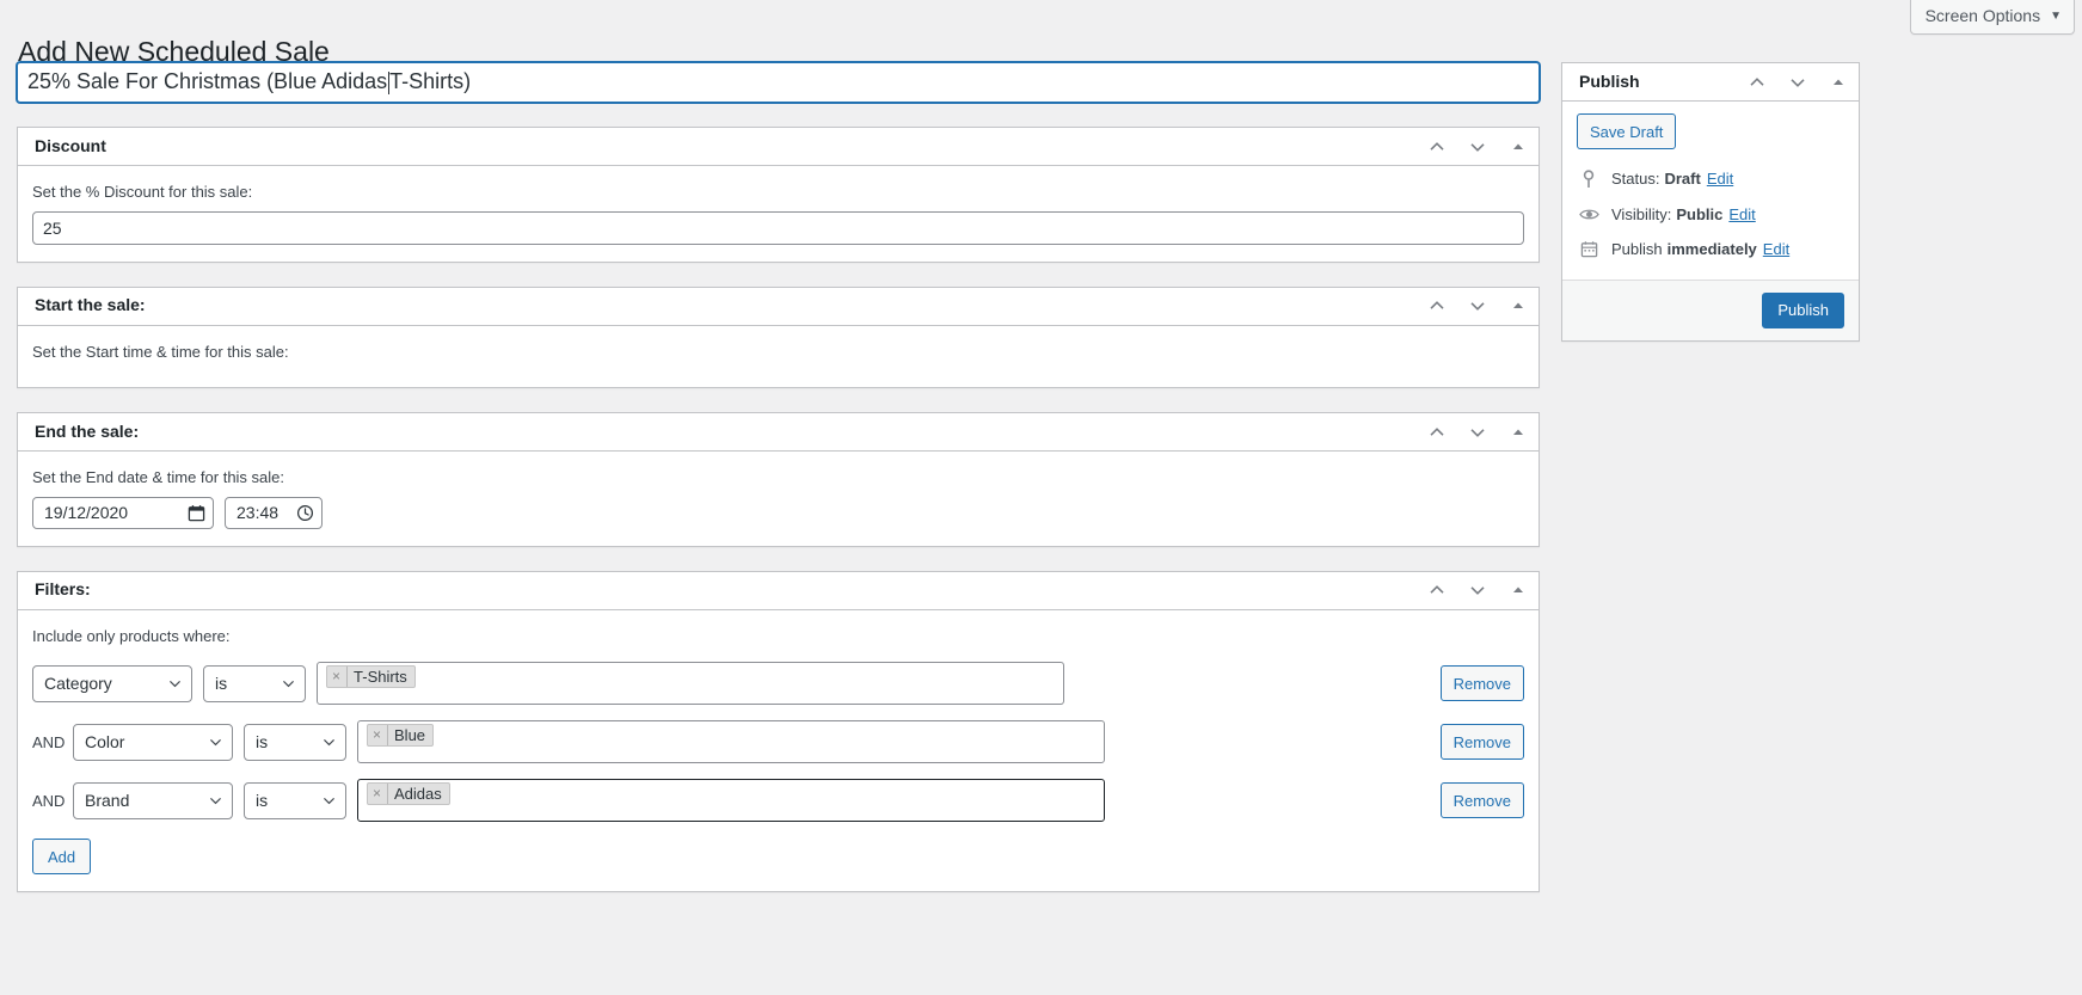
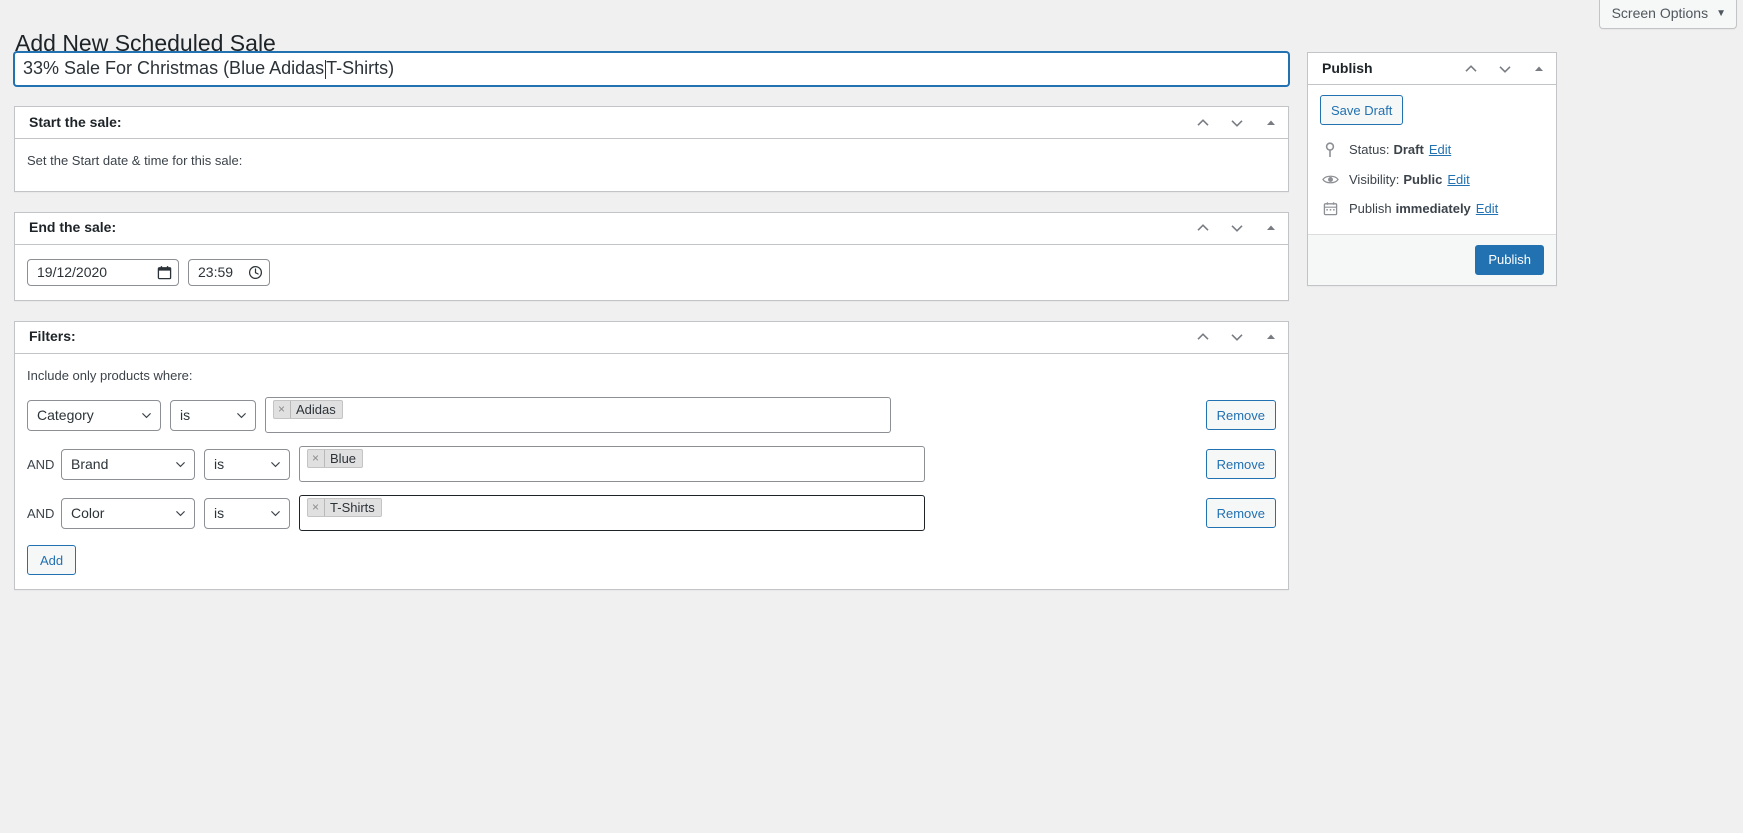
  Screen Options
  ▼
  Add New Scheduled Sale
- 25% Sale For Christmas (Blue Adidas
+ 33% Sale For Christmas (Blue Adidas
  T-Shirts)
- Discount
- Set the % Discount for this sale:
- 25
  Start the sale:
- Set the Start time & time for this sale:
+ Set the Start date & time for this sale:
  End the sale:
- Set the End date & time for this sale:
  19/12/2020
- 23:48
+ 23:59
  Filters:
  Include only products where:
  Category
  is
  ×
- T-Shirts
+ Adidas
  Remove
  AND
- Color
+ Brand
  is
  ×
  Blue
  Remove
  AND
- Brand
+ Color
  is
  ×
- Adidas
+ T-Shirts
  Remove
  Add
  Publish
  Save Draft
  Status:
  Draft
  Edit
  Visibility:
  Public
  Edit
  Publish
  immediately
  Edit
  Publish
